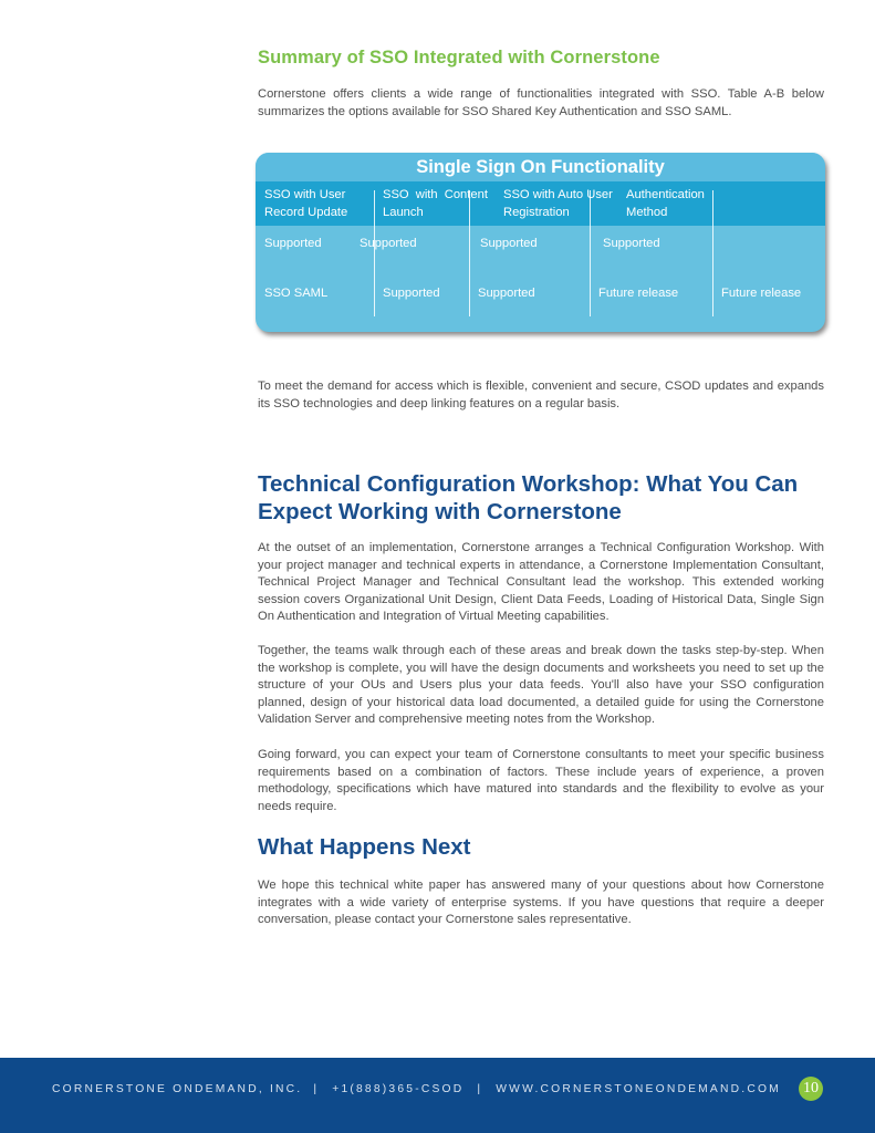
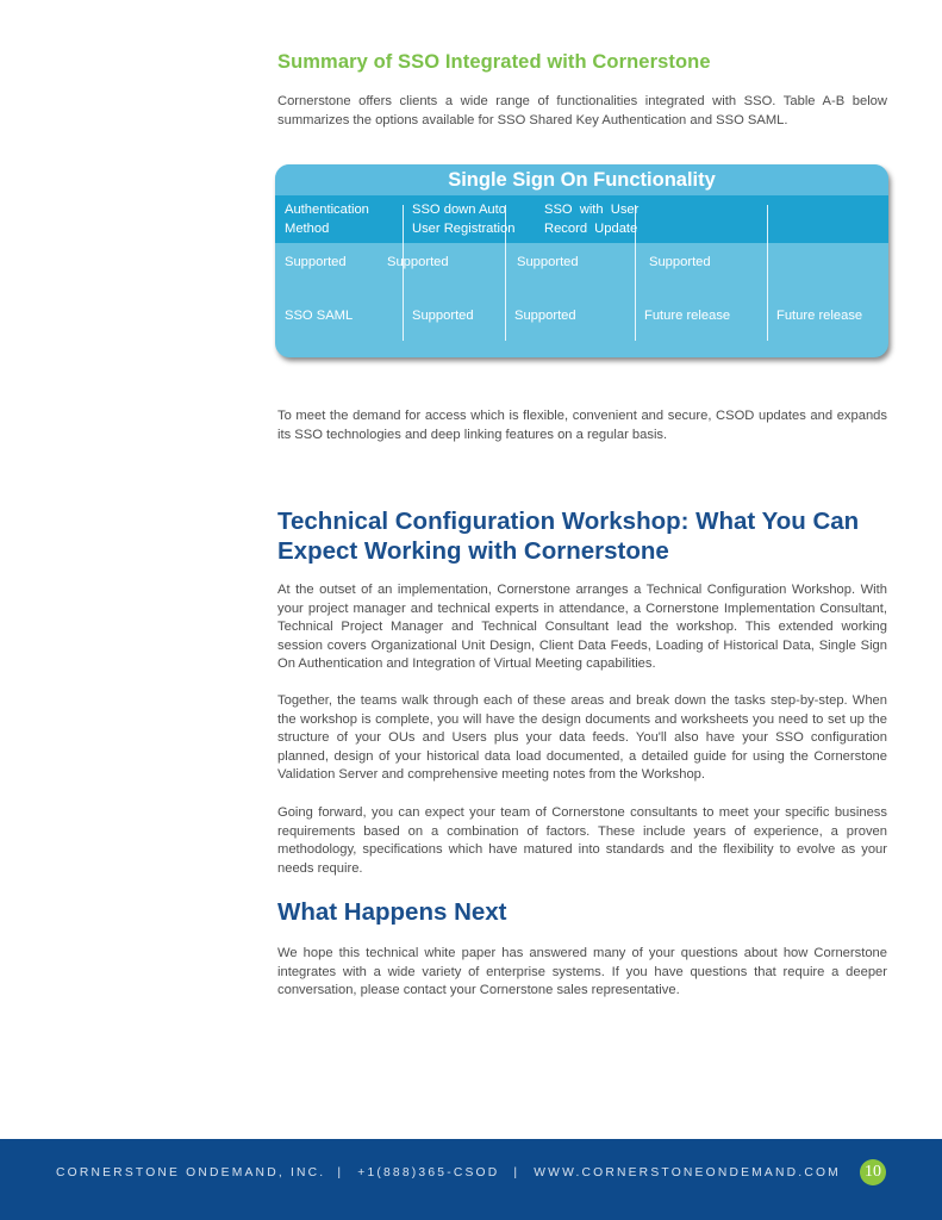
  Summary of SSO Integrated with Cornerstone
  Cornerstone offers clients a wide range of functionalities integrated with SSO. Table A-B below summarizes the options available for SSO Shared Key Authentication and SSO SAML.
  Single Sign On Functionality
- SSO with User Record Update
+ Authentication Method
- SSO with Content Launch
- SSO with Auto User Registration
+ SSO down Auto User Registration
- Authentication Method
+ SSO with User Record Update
  Supported
  Supported
  Supported
  Supported
  SSO SAML
  Supported
  Supported
  Future release
  Future release
  To meet the demand for access which is flexible, convenient and secure, CSOD updates and expands its SSO technologies and deep linking features on a regular basis.
  Technical Configuration Workshop: What You Can Expect Working with Cornerstone
  At the outset of an implementation, Cornerstone arranges a Technical Configuration Workshop. With your project manager and technical experts in attendance, a Cornerstone Implementation Consultant, Technical Project Manager and Technical Consultant lead the workshop. This extended working session covers Organizational Unit Design, Client Data Feeds, Loading of Historical Data, Single Sign On Authentication and Integration of Virtual Meeting capabilities.
  Together, the teams walk through each of these areas and break down the tasks step-by-step. When the workshop is complete, you will have the design documents and worksheets you need to set up the structure of your OUs and Users plus your data feeds. You'll also have your SSO configuration planned, design of your historical data load documented, a detailed guide for using the Cornerstone Validation Server and comprehensive meeting notes from the Workshop.
  Going forward, you can expect your team of Cornerstone consultants to meet your specific business requirements based on a combination of factors. These include years of experience, a proven methodology, specifications which have matured into standards and the flexibility to evolve as your needs require.
  What Happens Next
  We hope this technical white paper has answered many of your questions about how Cornerstone integrates with a wide variety of enterprise systems. If you have questions that require a deeper conversation, please contact your Cornerstone sales representative.
  CORNERSTONE ONDEMAND, INC. | +1(888)365-CSOD | WWW.CORNERSTONEONDEMAND.COM
  10
